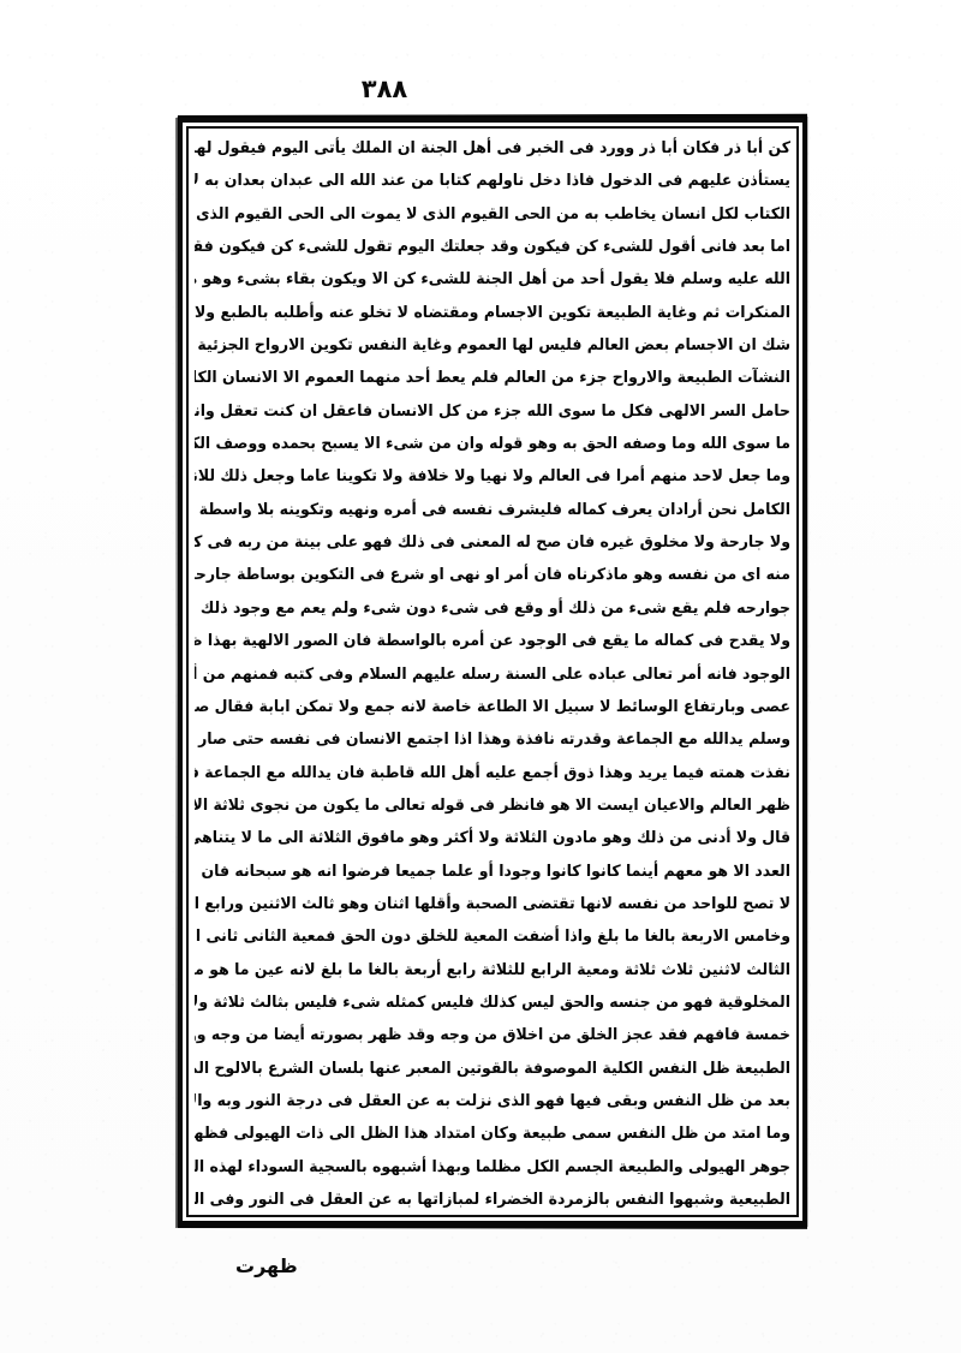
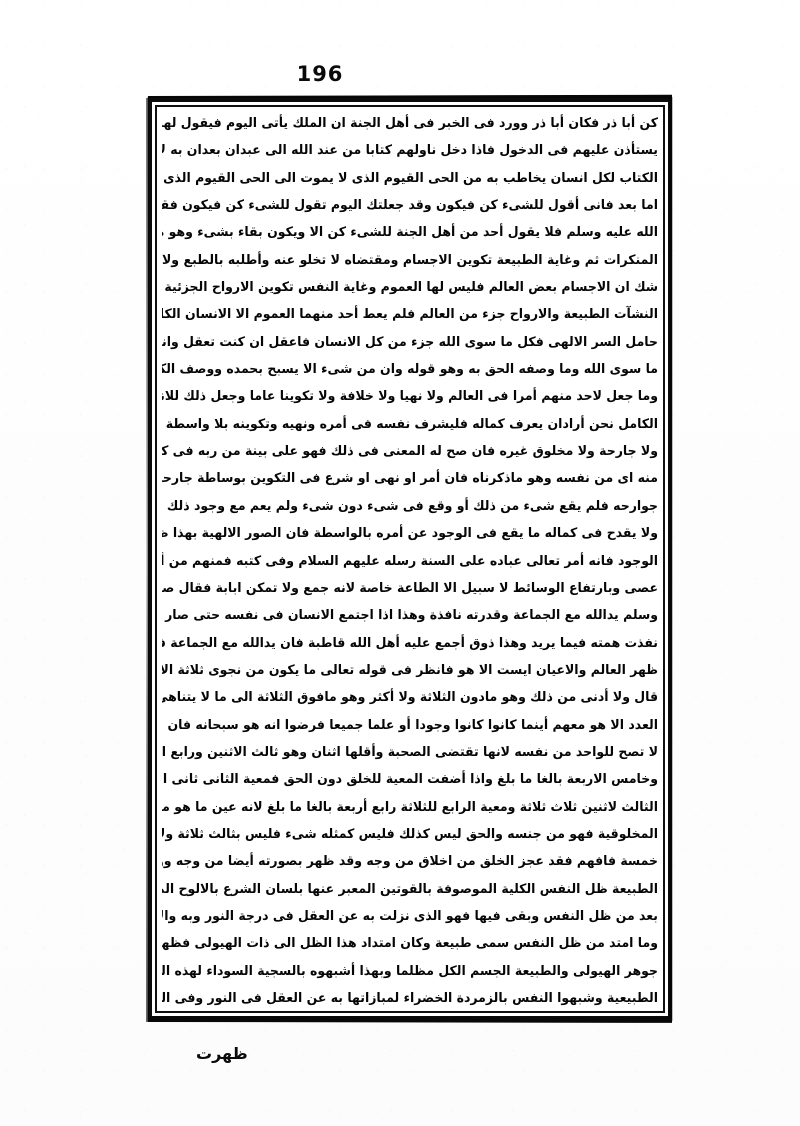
- ٣٨٨
+ 196
  كن أبا ذر فكان أبا ذر وورد فى الخبر فى أهل الجنة ان الملك يأتى اليوم فيقول له
  يستأذن عليهم فى الدخول فاذا دخل ناولهم كتابا من عند الله الى عبدان بعدان به ل
  الكتاب لكل انسان يخاطب به من الحى القيوم الذى لا يموت الى الحى القيوم الذى
  اما بعد فانى أقول للشىء كن فيكون وقد جعلتك اليوم تقول للشىء كن فيكون فق
  الله عليه وسلم فلا يقول أحد من أهل الجنة للشىء كن الا ويكون بقاء بشىء وهو
  المنكرات ثم وغاية الطبيعة تكوين الاجسام ومقتضاه لا تخلو عنه وأطلبه بالطبع ولا
  شك ان الاجسام بعض العالم فليس لها العموم وغاية النفس تكوين الارواح الجزئية
  النشآت الطبيعة والارواح جزء من العالم فلم يعط أحد منهما العموم الا الانسان الكا
  حامل السر الالهى فكل ما سوى الله جزء من كل الانسان فاعقل ان كنت تعقل وان
  ما سوى الله وما وصفه الحق به وهو قوله وان من شىء الا يسبح بحمده ووصف الك
  وما جعل لاحد منهم أمرا فى العالم ولا نهيا ولا خلافة ولا تكوينا عاما وجعل ذلك للان
  الكامل نحن أرادان يعرف كماله فليشرف نفسه فى أمره ونهيه وتكوينه بلا واسطة
  ولا جارحة ولا مخلوق غيره فان صح له المعنى فى ذلك فهو على بينة من ربه فى ك
  منه اى من نفسه وهو ماذكرناه فان أمر او نهى او شرع فى التكوين بوساطة جارح
  جوارحه فلم يقع شىء من ذلك أو وقع فى شىء دون شىء ولم يعم مع وجود ذلك
  ولا يقدح فى كماله ما يقع فى الوجود عن أمره بالواسطة فان الصور الالهية بهذا ظ
  الوجود فانه أمر تعالى عباده على السنة رسله عليهم السلام وفى كتبه فمنهم من أ
  عصى وبارتفاع الوسائط لا سبيل الا الطاعة خاصة لانه جمع ولا تمكن ابابة فقال ص
  وسلم يدالله مع الجماعة وقدرته نافذة وهذا اذا اجتمع الانسان فى نفسه حتى صار
  نفذت همته فيما يريد وهذا ذوق أجمع عليه أهل الله قاطبة فان يدالله مع الجماعة ف
  ظهر العالم والاعيان ايست الا هو فانظر فى قوله تعالى ما يكون من نجوى ثلاثة الا
  قال ولا أدنى من ذلك وهو مادون الثلاثة ولا أكثر وهو مافوق الثلاثة الى ما لا يتناهى
  العدد الا هو معهم أينما كانوا كانوا وجودا أو علما جميعا فرضوا انه هو سبحانه فان
  لا تصح للواحد من نفسه لانها تقتضى الصحبة وأقلها اثنان وهو ثالث الاثنين ورابع ا
  وخامس الاربعة بالغا ما بلغ واذا أضفت المعية للخلق دون الحق فمعية الثانى ثانى ا
  الثالث لاثنين ثلاث ثلاثة ومعية الرابع للثلاثة رابع أربعة بالغا ما بلغ لانه عين ما هو م
  المخلوقية فهو من جنسه والحق ليس كذلك فليس كمثله شىء فليس بثالث ثلاثة ول
  خمسة فافهم فقد عجز الخلق من اخلاق من وجه وقد ظهر بصورته أيضا من وجه و
  الطبيعة ظل النفس الكلية الموصوفة بالقوتين المعبر عنها بلسان الشرع بالالوح الم
  بعد من ظل النفس وبقى فيها فهو الذى نزلت به عن العقل فى درجة النور وبه وال
  وما امتد من ظل النفس سمى طبيعة وكان امتداد هذا الظل الى ذات الهيولى فظه
  جوهر الهيولى والطبيعة الجسم الكل مظلما وبهذا أشبهوه بالسجية السوداء لهذه ال
  الطبيعية وشبهوا النفس بالزمردة الخضراء لمبازاتها به عن العقل فى النور وفى ال
  ظهرت
